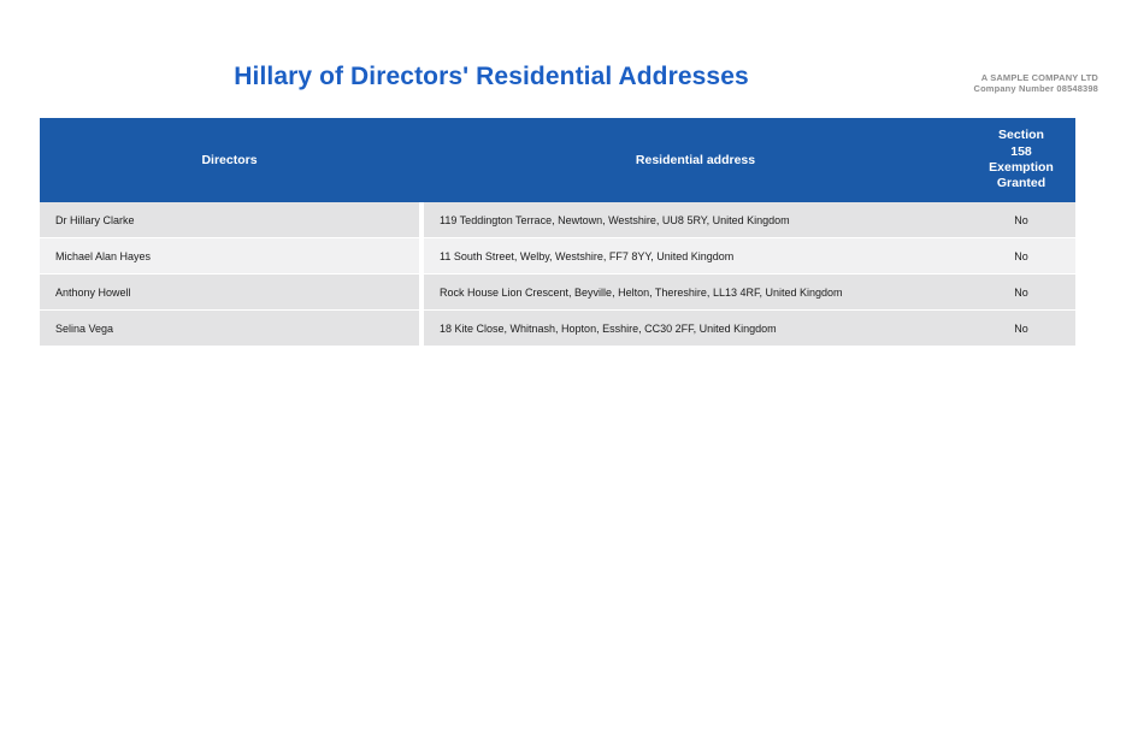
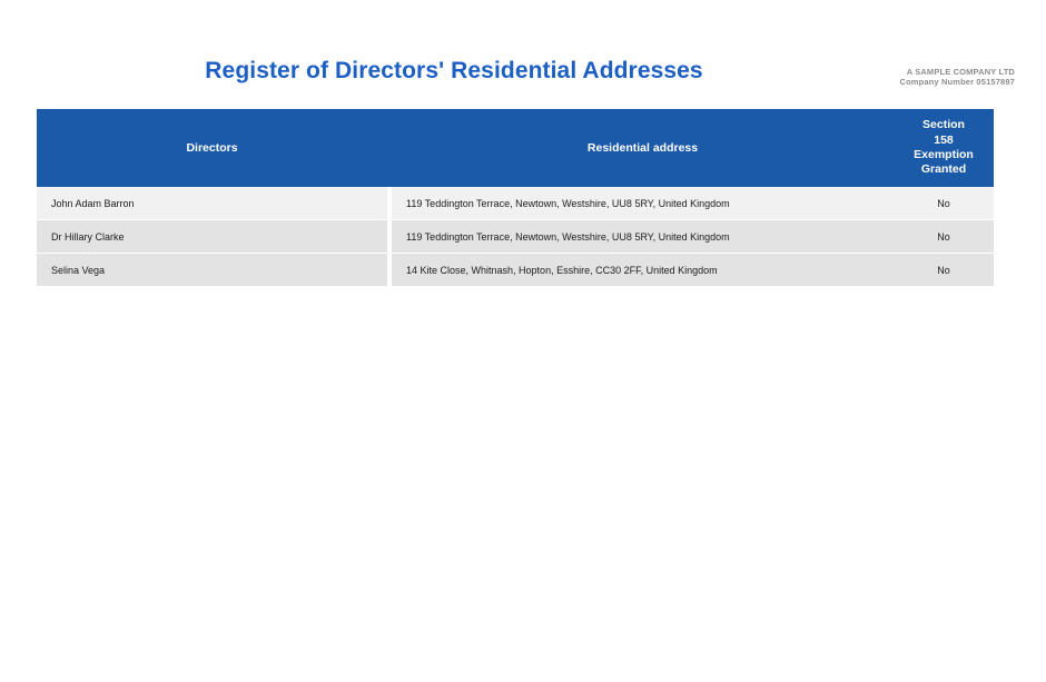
- Hillary of Directors' Residential Addresses
+ Register of Directors' Residential Addresses
  A SAMPLE COMPANY LTD
- Company Number 08548398
+ Company Number 05157897
  Directors		Residential address	Section 158 Exemption Granted
+ John Adam Barron		119 Teddington Terrace, Newtown, Westshire, UU8 5RY, United Kingdom	No
  Dr Hillary Clarke		119 Teddington Terrace, Newtown, Westshire, UU8 5RY, United Kingdom	No
- Michael Alan Hayes		11 South Street, Welby, Westshire, FF7 8YY, United Kingdom	No
- Anthony Howell		Rock House Lion Crescent, Beyville, Helton, Thereshire, LL13 4RF, United Kingdom	No
- Selina Vega		18 Kite Close, Whitnash, Hopton, Esshire, CC30 2FF, United Kingdom	No
+ Selina Vega		14 Kite Close, Whitnash, Hopton, Esshire, CC30 2FF, United Kingdom	No
